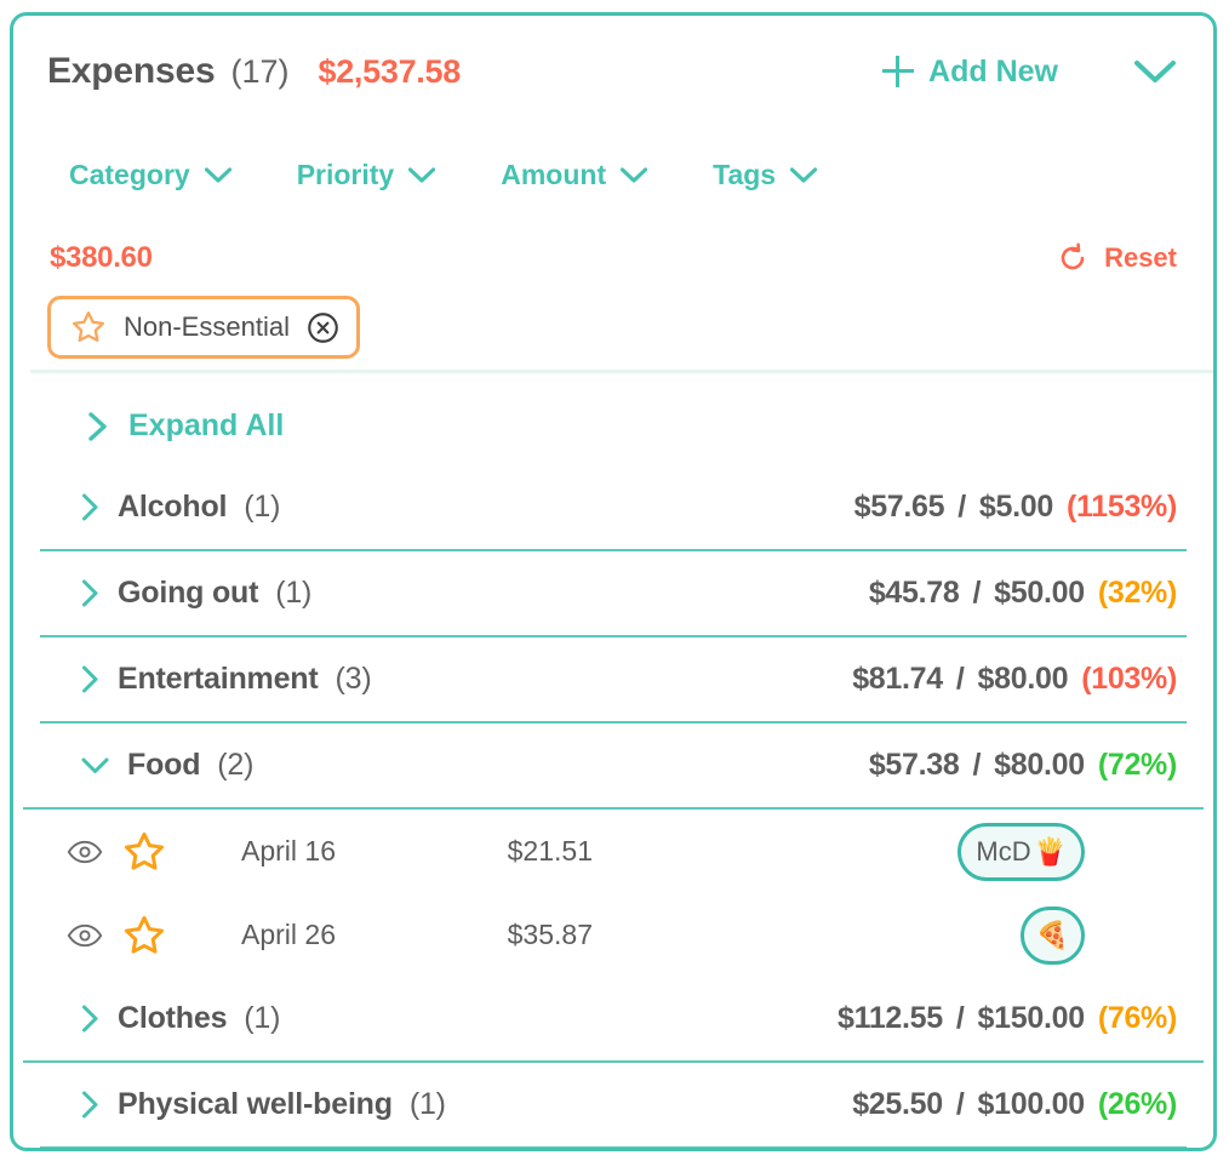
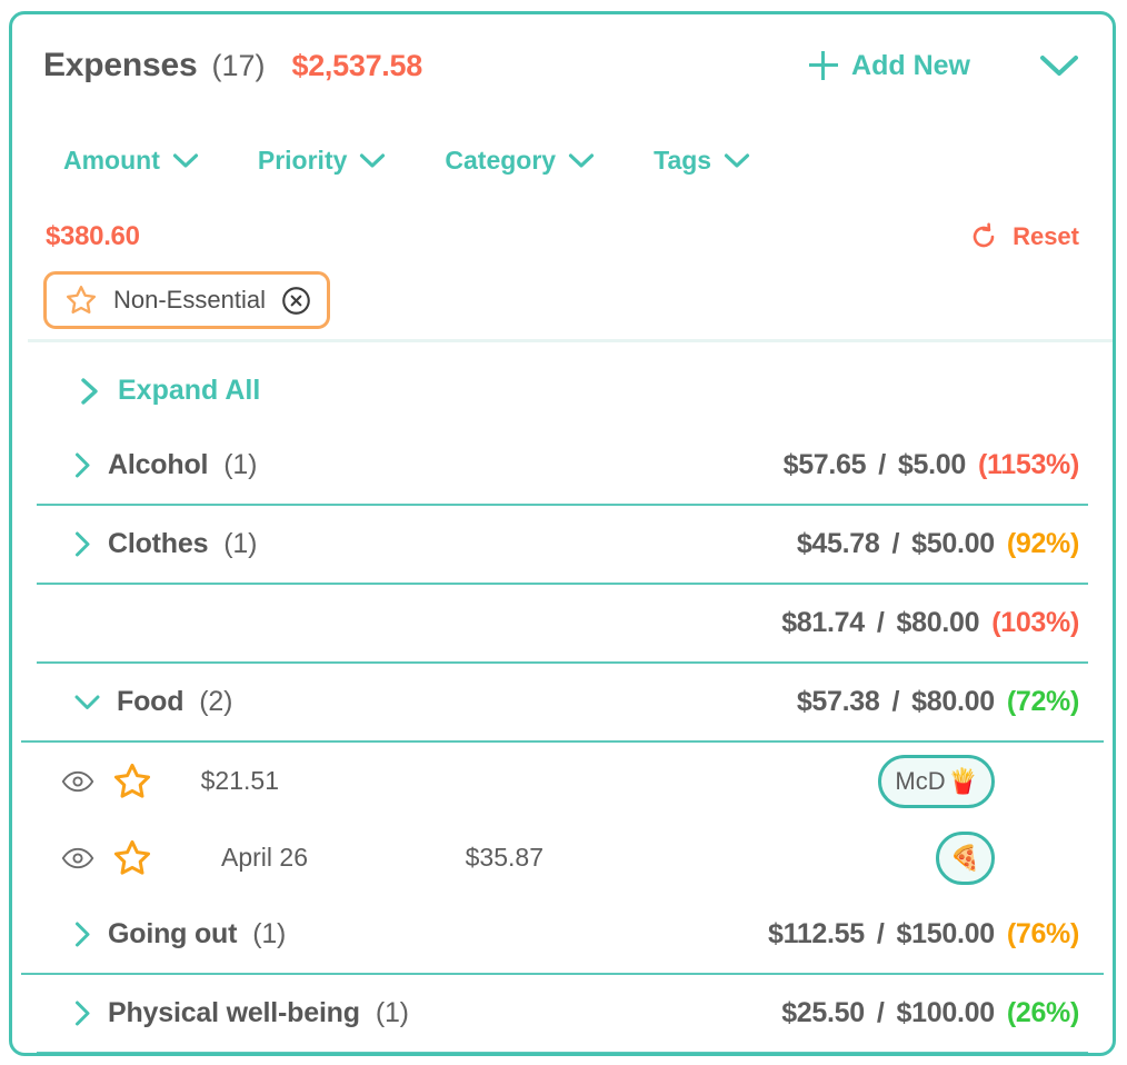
  Expenses
  (17)
  $2,537.58
  Add New
- Category
+ Amount
  Priority
- Amount
+ Category
  Tags
  $380.60
  Reset
  Non-Essential
  Expand All
  Alcohol
  (1)
  $57.65
  /
  $5.00
  (1153%)
- Going out
+ Clothes
  (1)
  $45.78
  /
  $50.00
- (32%)
+ (92%)
- Entertainment
- (3)
  $81.74
  /
  $80.00
  (103%)
  Food
  (2)
  $57.38
  /
  $80.00
  (72%)
- April 16
  $21.51
  McD
  🍟
  April 26
  $35.87
  🍕
- Clothes
+ Going out
  (1)
  $112.55
  /
  $150.00
  (76%)
  Physical well-being
  (1)
  $25.50
  /
  $100.00
  (26%)
